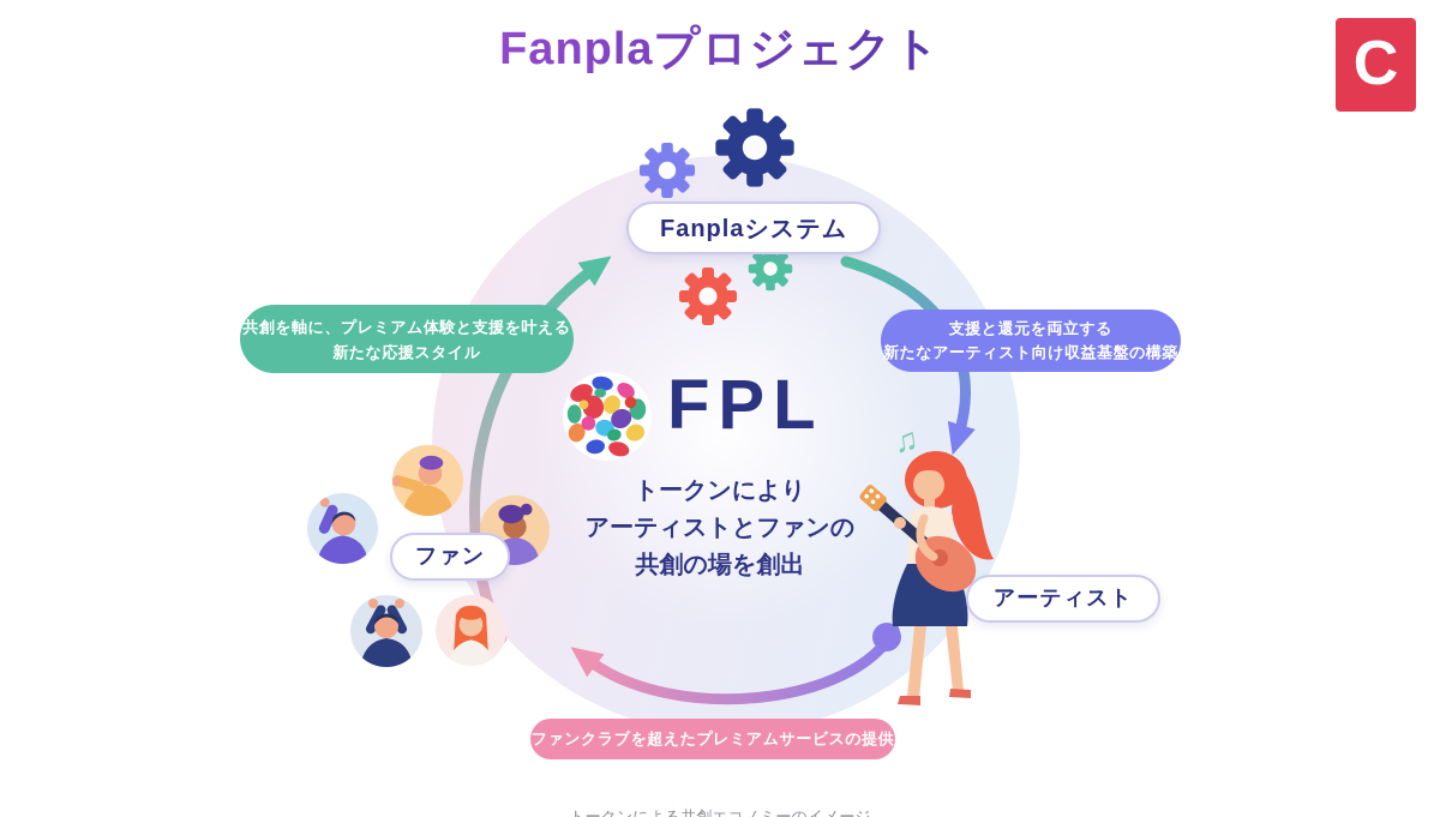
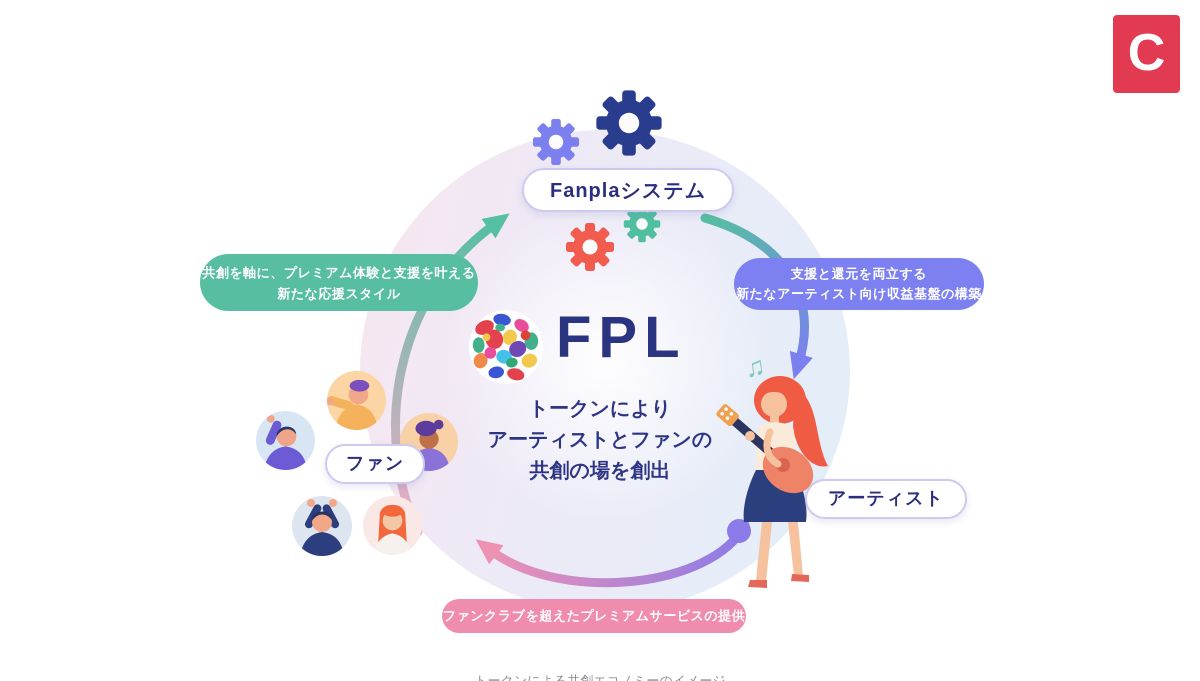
- Fanplaプロジェクト
  C
  Fanplaシステム
  ファン
  アーティスト
  共創を軸に、プレミアム体験と支援を叶える
  新たな応援スタイル
  支援と還元を両立する
  新たなアーティスト向け収益基盤の構築
  ファンクラブを超えたプレミアムサービスの提供
  FPL
  トークンにより
  アーティストとファンの
  共創の場を創出
